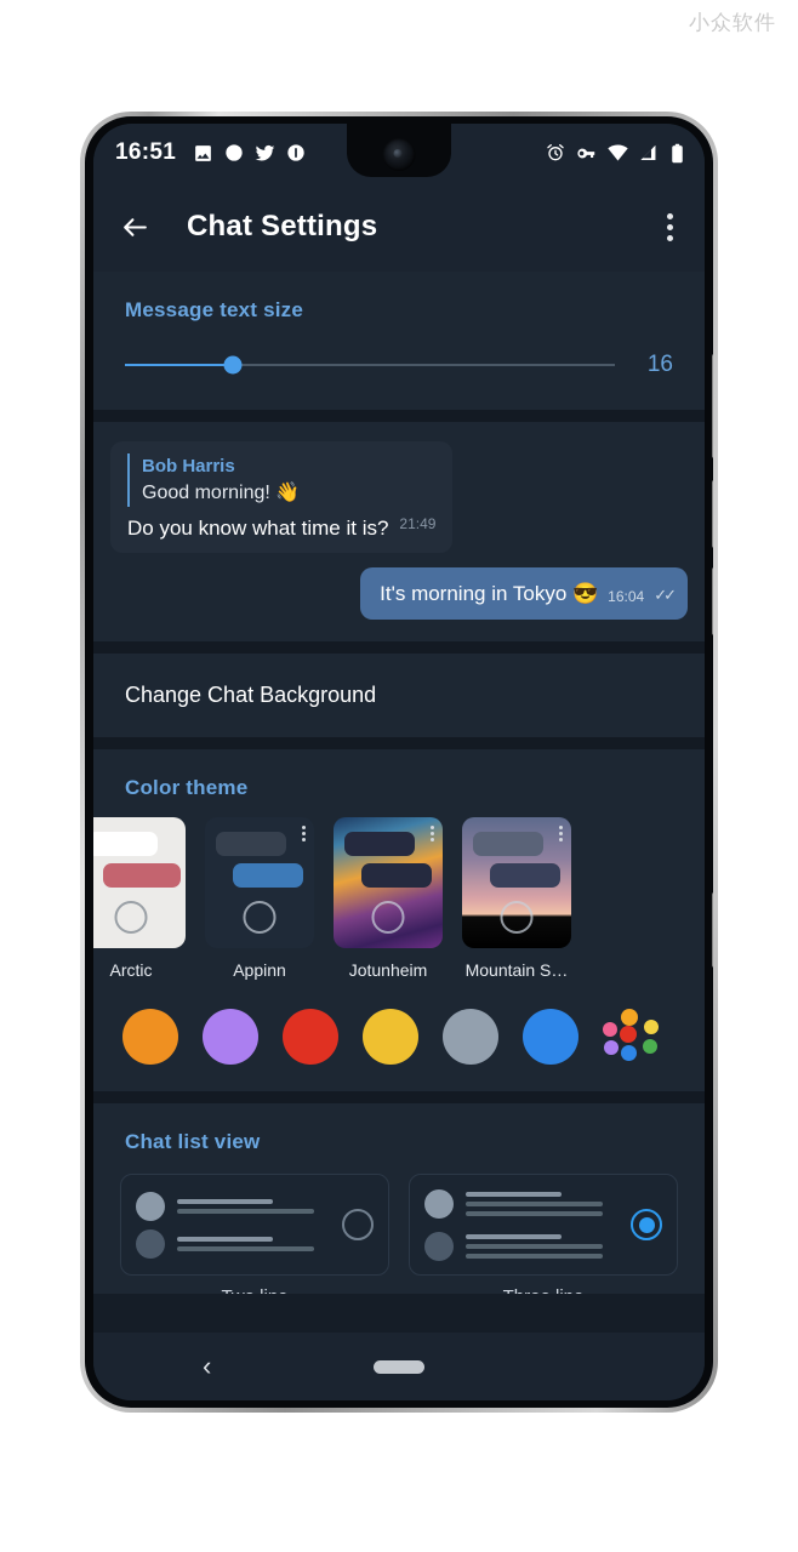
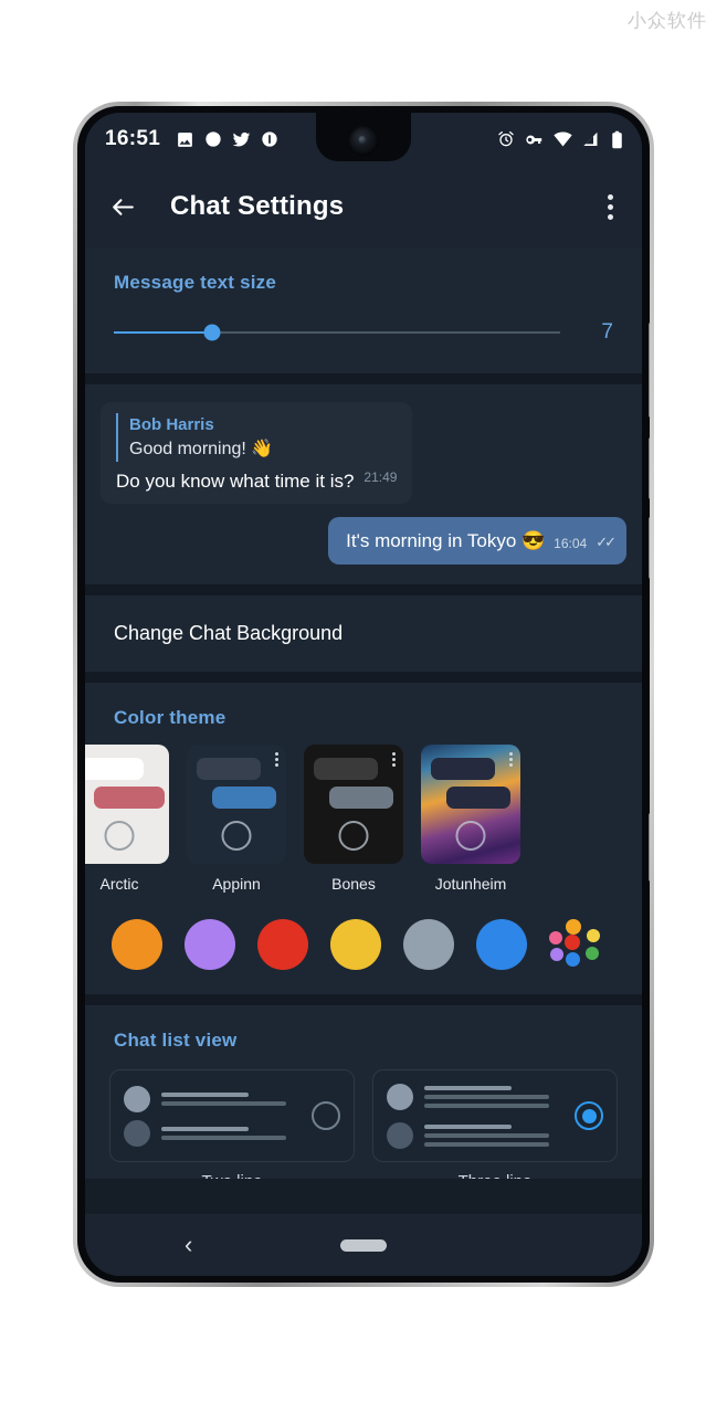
  小众软件
  16:51
  Chat Settings
  Message text size
- 16
+ 7
  Bob Harris
  Good morning! 👋
  Do you know what time it is?
  21:49
  It's morning in Tokyo 😎
  16:04
  ✓✓
  Change Chat Background
  Color theme
  Arctic
  Appinn
+ Bones
  Jotunheim
- Mountain S…
  Chat list view
  ‹
